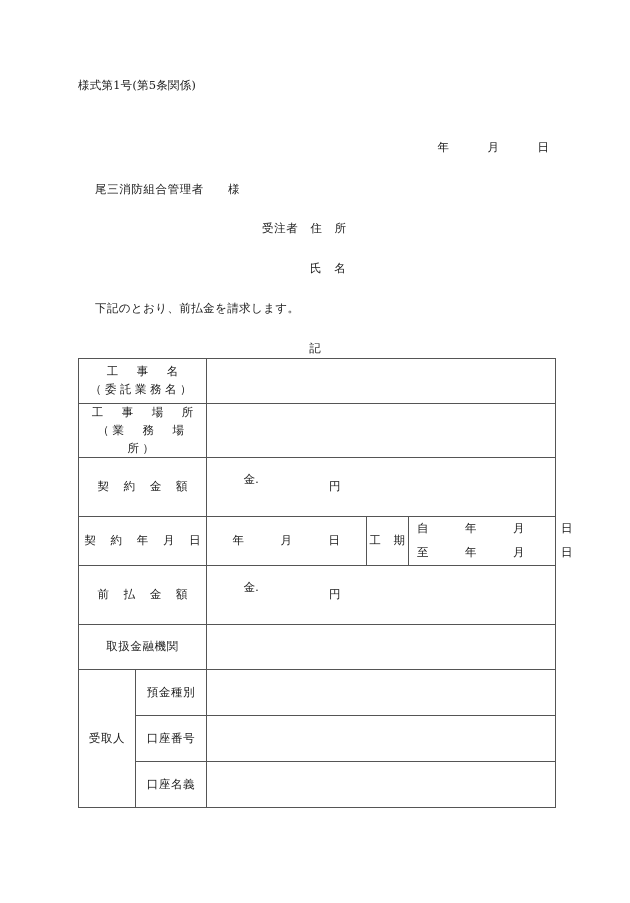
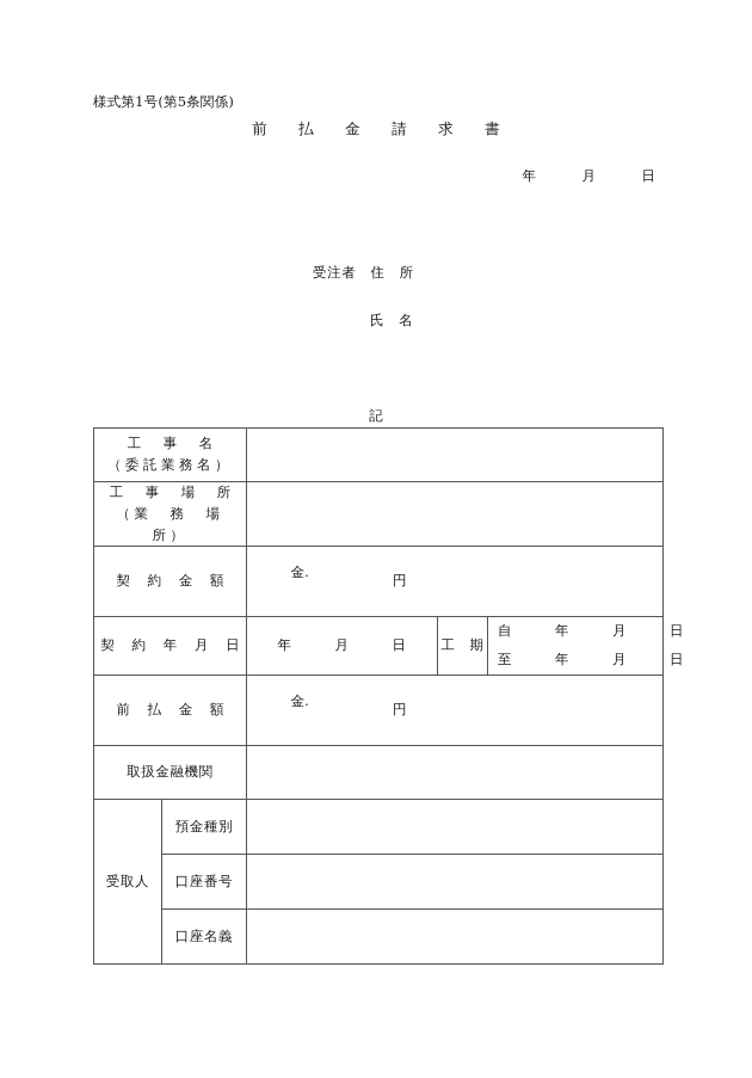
  様式第1号(第5条関係)
+ 前 払 金 請 求 書
  年 月 日
- 尾三消防組合管理者 様
  受注者 住 所
  氏 名
- 下記のとおり、前払金を請求します。
  記
  工 事 名 （委託業務名）
  工 事 場 所 （業 務 場 所）
  契 約 金 額	金. 円
  契 約 年 月 日	年 月 日	工 期
  自 年 月 日
  至 年 月 日
  前 払 金 額	金. 円
  取扱金融機関
  受取人	預金種別
  口座番号
  口座名義
